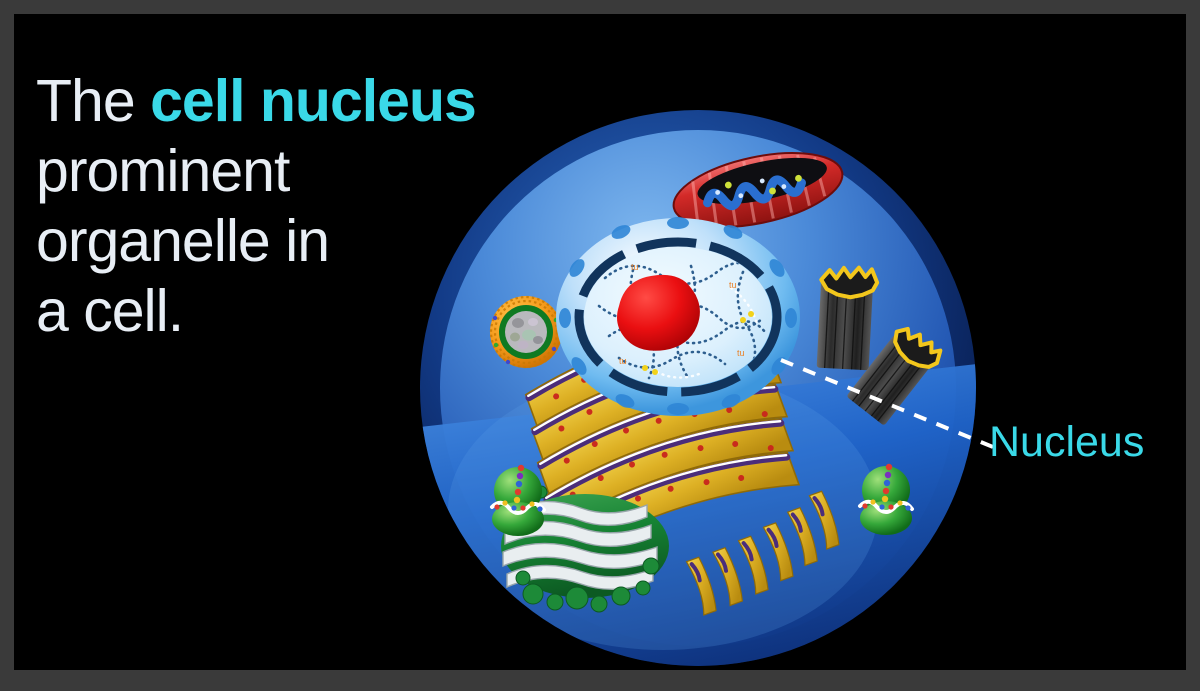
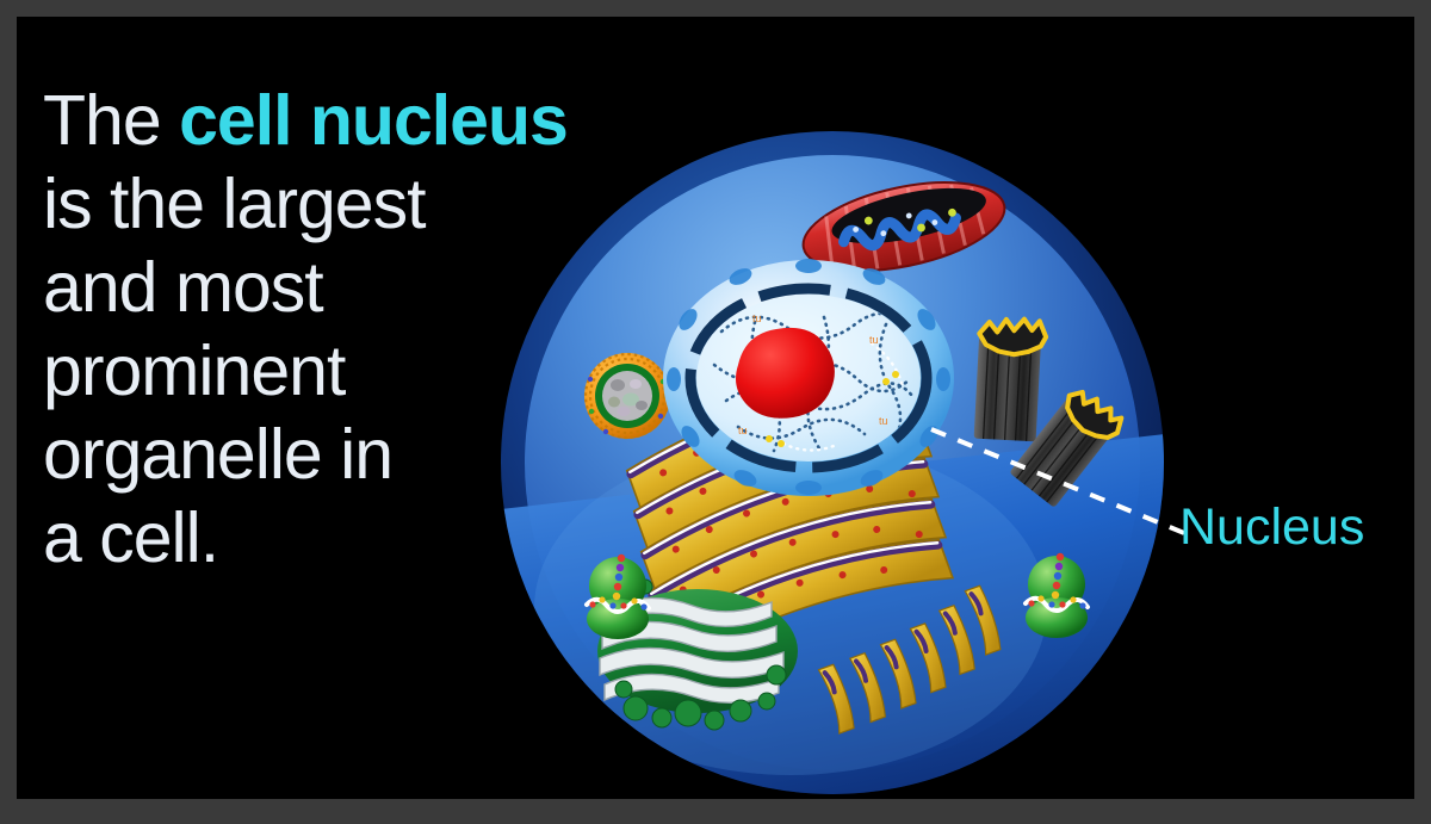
  The cell nucleus
+ is the largest
+ and most
  prominent
  organelle in
  a cell.
  tu
  tu
  tu
  tu
  Nucleus
